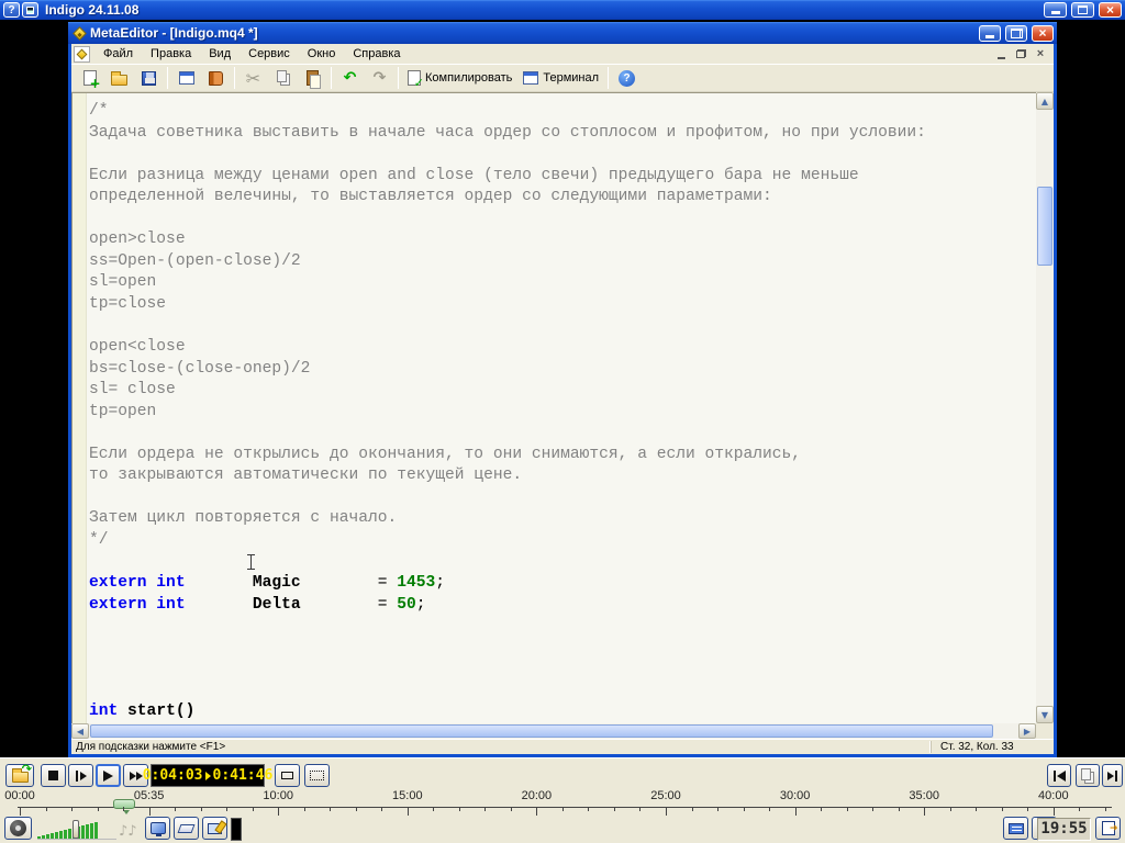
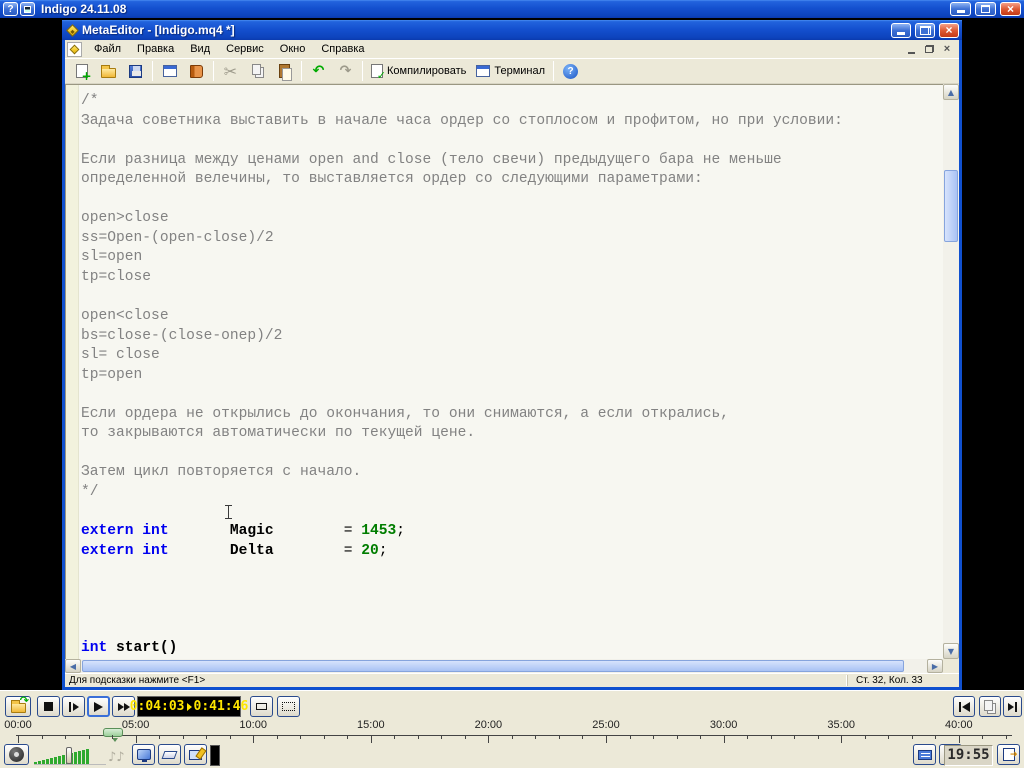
  ?
  Indigo 24.11.08
  ×
  MetaEditor - [Indigo.mq4 *]
  ×
  Файл
  Правка
  Вид
  Сервис
  Окно
  Справка
  ×
  ✂
  ↶
  ↷
  Компилировать
  Терминал
  ?
  /*
  Задача советника выставить в начале часа ордер со стоплосом и профитом, но при условии:
  Если разница между ценами open and close (тело свечи) предыдущего бара не меньше
  определенной велечины, то выставляется ордер со следующими параметрами:
  open>close
  ss=Open-(open-close)/2
  sl=open
  tp=close
  open<close
  bs=close-(close-onep)/2
  sl= close
  tp=open
  Если ордера не открылись до окончания, то они снимаются, а если открались,
  то закрываются автоматически по текущей цене.
  Затем цикл повторяется с начало.
  */
  extern int Magic = 1453;
- extern int Delta = 50;
+ extern int Delta = 20;
  int start()
  ▲
  ▼
  ◀
  ▶
  Для подсказки нажмите <F1>
  Ст. 32, Кол. 33
  ↷
  0:04:03
  0:41:46
  00:00
- 05:35
+ 05:00
  10:00
  15:00
  20:00
  25:00
  30:00
  35:00
  40:00
  ♪♪
  19:55
